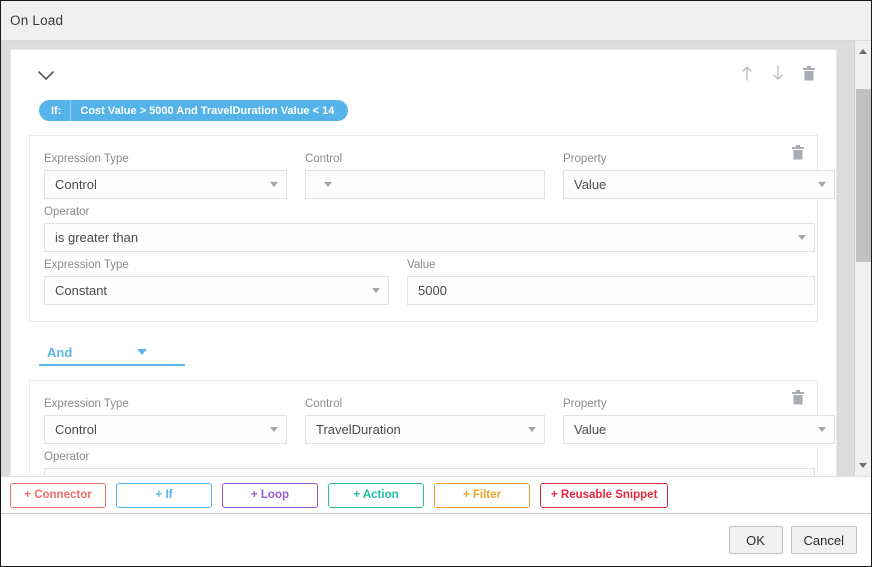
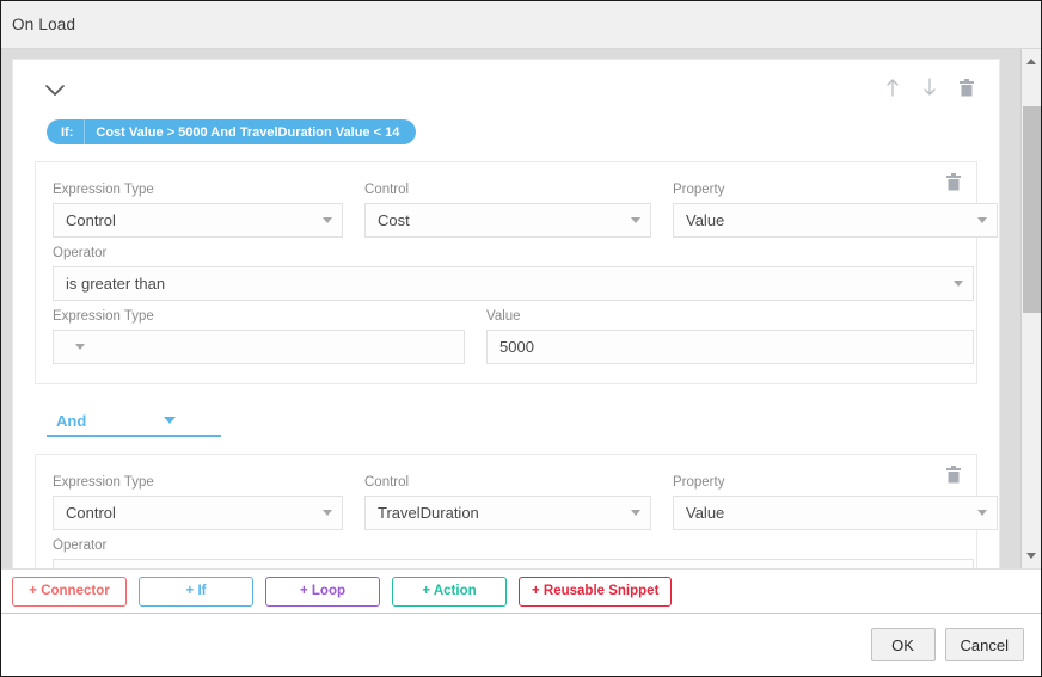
  On Load
  If:
  Cost Value > 5000 And TravelDuration Value < 14
  Expression Type
  Control
  Control
+ Cost
  Property
  Value
  Operator
  is greater than
  Expression Type
- Constant
  Value
  5000
  And
  Expression Type
  Control
  Control
  TravelDuration
  Property
  Value
  Operator
  + Connector
  + If
  + Loop
  + Action
- + Filter
  + Reusable Snippet
  OK
  Cancel
